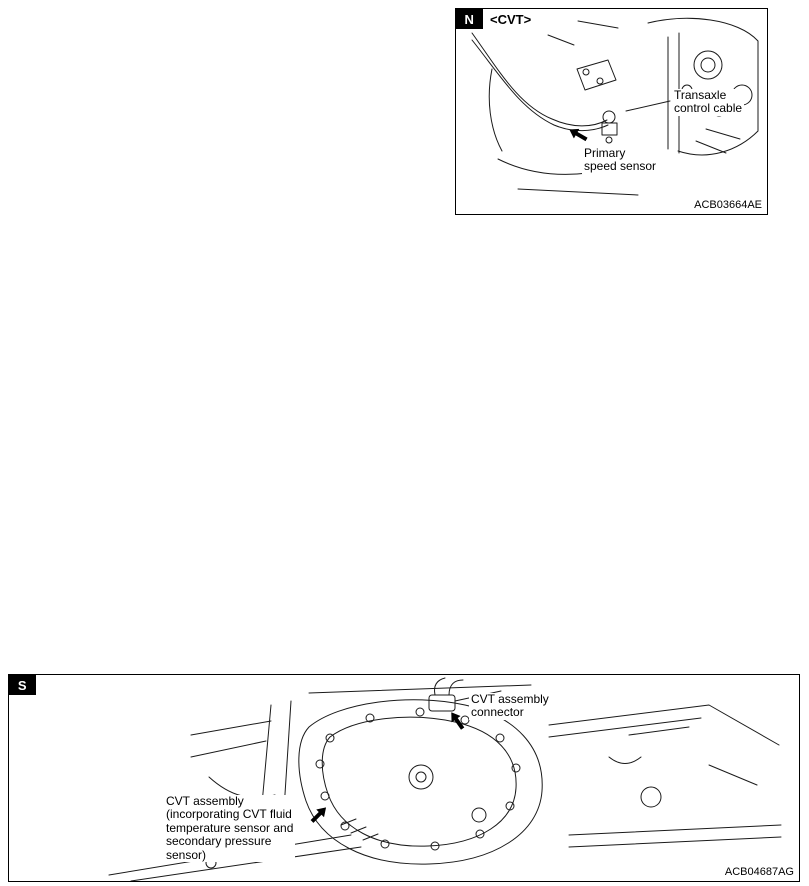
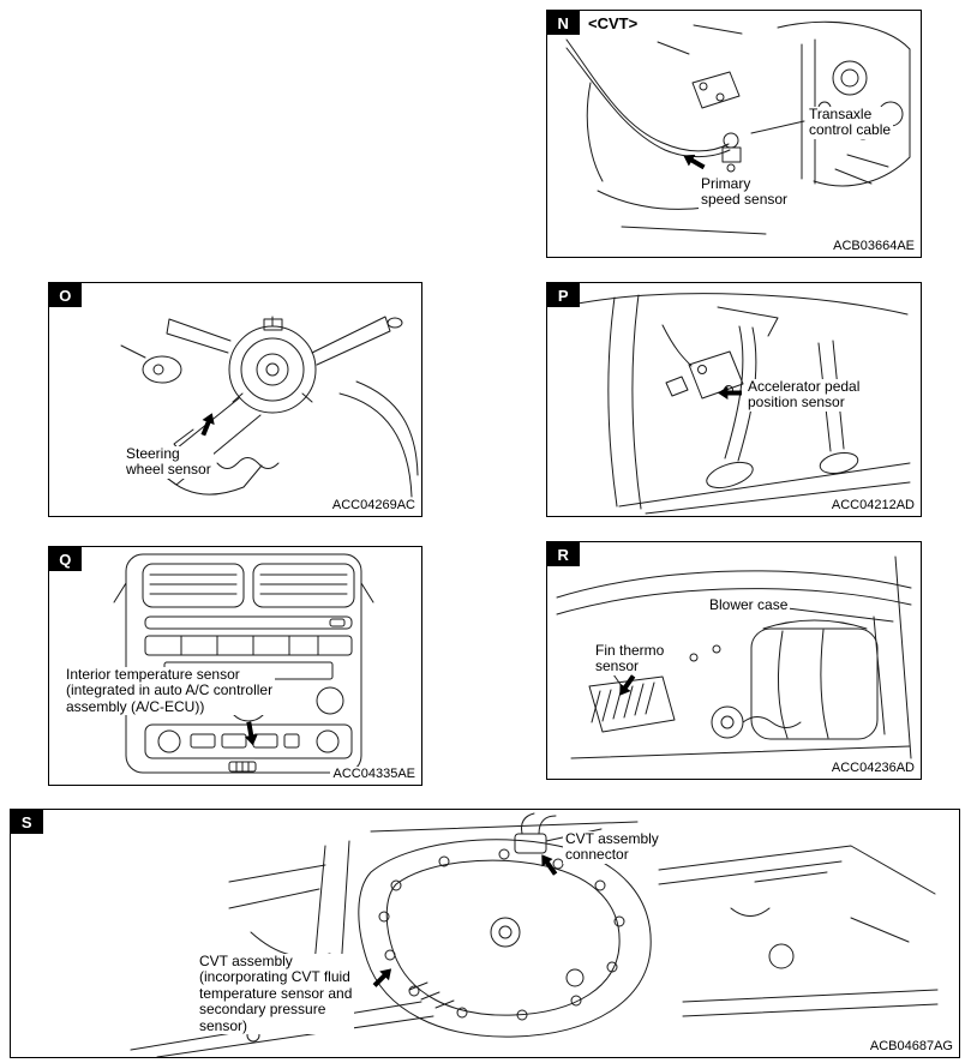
  N
  <CVT>
  Transaxle
  control cable
  Primary
  speed sensor
  ACB03664AE
+ O
+ Steering
+ wheel sensor
+ ACC04269AC
+ P
+ Accelerator pedal
+ position sensor
+ ACC04212AD
+ Q
+ Interior temperature sensor
+ (integrated in auto A/C controller
+ assembly (A/C-ECU))
+ ACC04335AE
+ R
+ Blower case
+ Fin thermo
+ sensor
+ ACC04236AD
  S
  CVT assembly
  connector
  CVT assembly
  (incorporating CVT fluid
  temperature sensor and
  secondary pressure
  sensor)
  ACB04687AG
